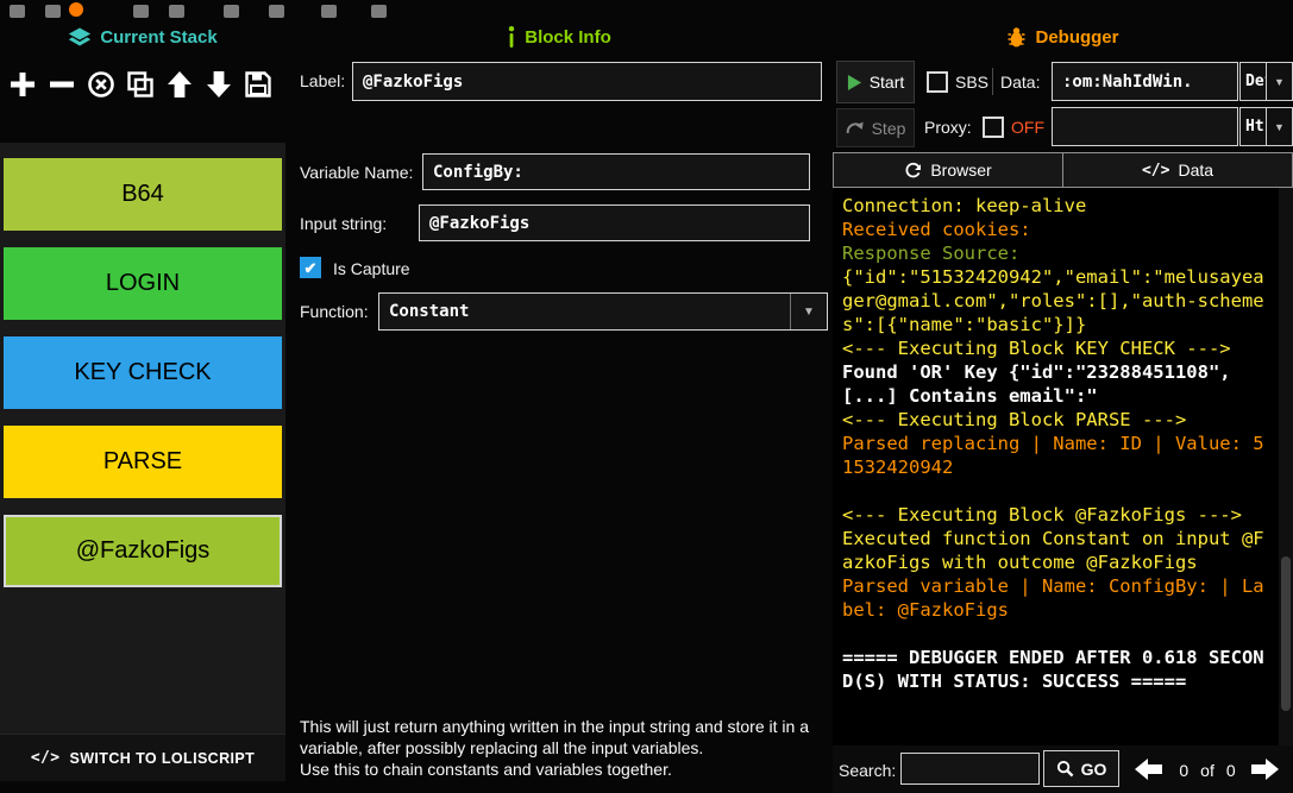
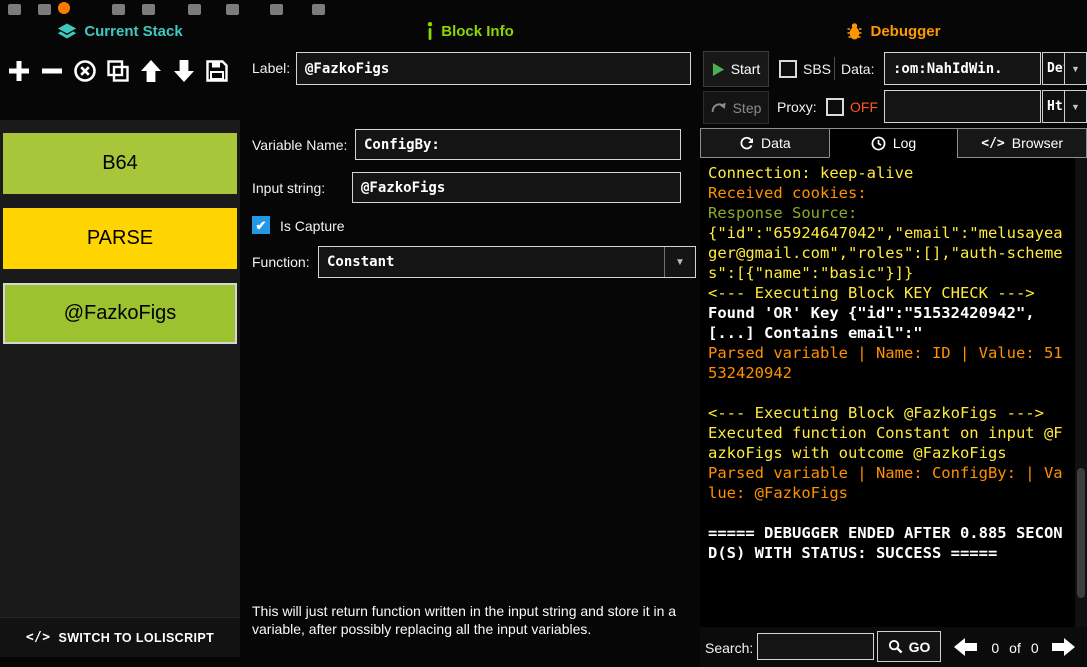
  Current Stack
  Block Info
  Debugger
  B64
- LOGIN
- KEY CHECK
  PARSE
  @FazkoFigs
  </>
  SWITCH TO LOLISCRIPT
  Label:
  @FazkoFigs
  Variable Name:
  ConfigBy:
  Input string:
  @FazkoFigs
  ✔
  Is Capture
  Function:
  Constant
  ▼
- This will just return anything written in the input string and store it in a variable, after possibly replacing all the input variables.
+ This will just return function written in the input string and store it in a variable, after possibly replacing all the input variables.
- Use this to chain constants and variables together.
  Start
  SBS
  Data:
  :om:NahIdWin.
  ▼
  Step
  Proxy:
  OFF
  Ht
  ▼
- Browser
+ Data
+ Log
  </>
- Data
+ Browser
  Connection: keep-alive
  Received cookies:
  Response Source:
- {"id":"51532420942","email":"melusayeager@gmail.com","roles":[],"auth-schemes":[{"name":"basic"}]}
+ {"id":"65924647042","email":"melusayeager@gmail.com","roles":[],"auth-schemes":[{"name":"basic"}]}
  <--- Executing Block KEY CHECK --->
- Found 'OR' Key {"id":"23288451108", [...] Contains email":"
+ Found 'OR' Key {"id":"51532420942", [...] Contains email":"
- <--- Executing Block PARSE --->
- Parsed replacing | Name: ID | Value: 51532420942
+ Parsed variable | Name: ID | Value: 51532420942
  <--- Executing Block @FazkoFigs --->
  Executed function Constant on input @FazkoFigs with outcome @FazkoFigs
- Parsed variable | Name: ConfigBy: | Label: @FazkoFigs
+ Parsed variable | Name: ConfigBy: | Value: @FazkoFigs
- ===== DEBUGGER ENDED AFTER 0.618 SECOND(S) WITH STATUS: SUCCESS =====
+ ===== DEBUGGER ENDED AFTER 0.885 SECOND(S) WITH STATUS: SUCCESS =====
  Search:
  GO
  0
  of
  0
